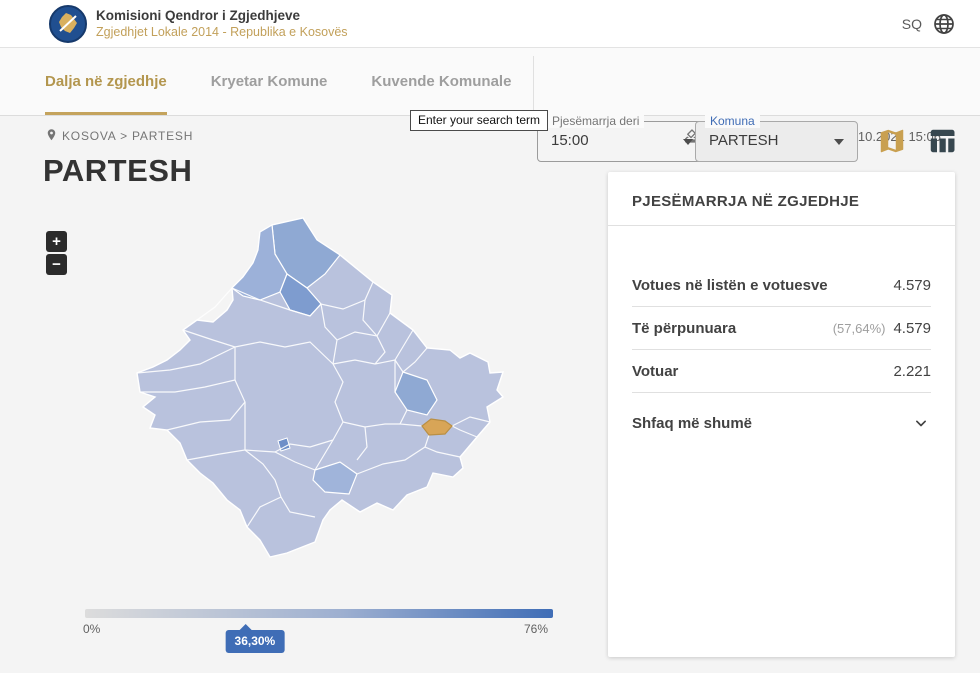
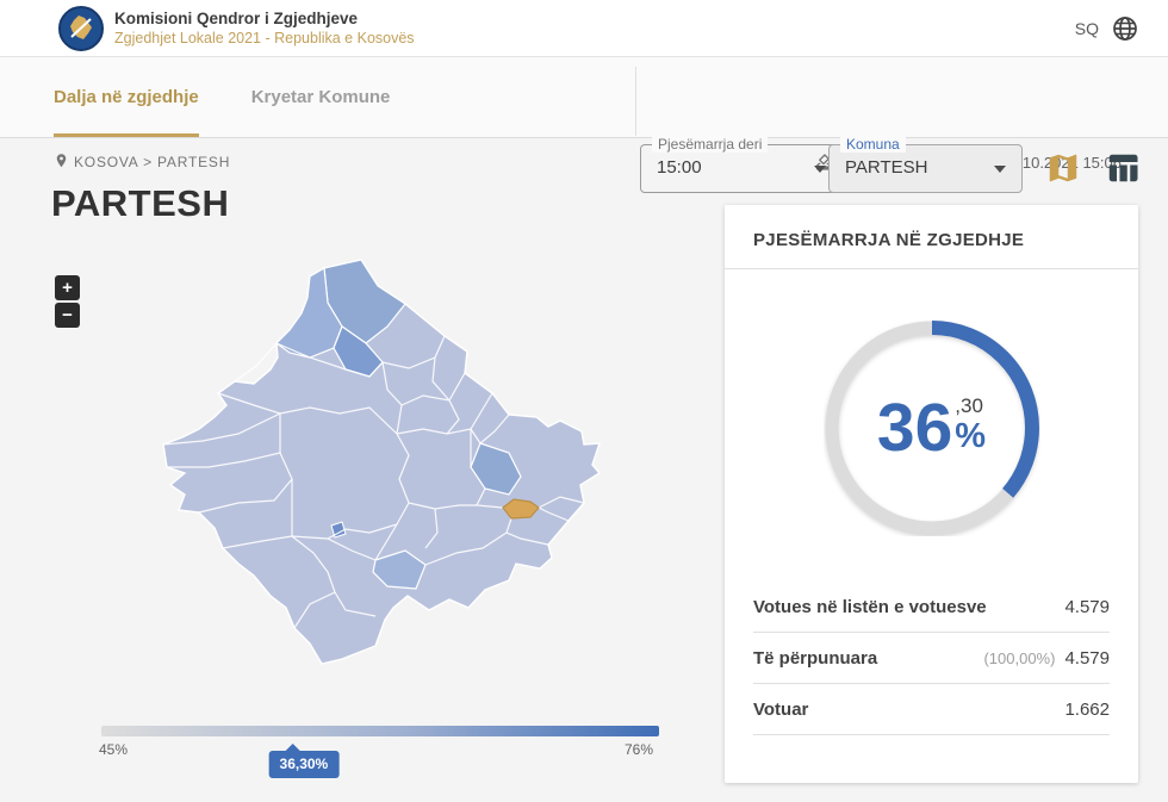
  Komisioni Qendror i Zgjedhjeve
- Zgjedhjet Lokale 2014 - Republika e Kosovës
+ Zgjedhjet Lokale 2021 - Republika e Kosovës
  SQ
  Dalja në zgjedhje
  Kryetar Komune
- Kuvende Komunale
- Enter your search term
  Pjesëmarrja deri
  15:00
  Komuna
  PARTESH
  KOSOVA > PARTESH
  PARTESH
  +
  −
  36,30%
- 0%
+ 45%
  76%
  PJESËMARRJA NË ZGJEDHJE
+ 36
+ ,30
+ %
  Votues në listën e votuesve
  4.579
  Të përpunuara
- (57,64%)
+ (100,00%)
  4.579
  Votuar
- 2.221
+ 1.662
- Shfaq më shumë
